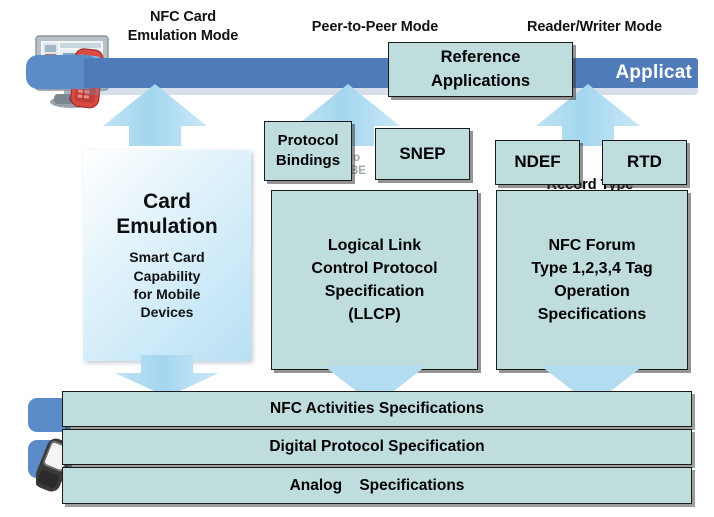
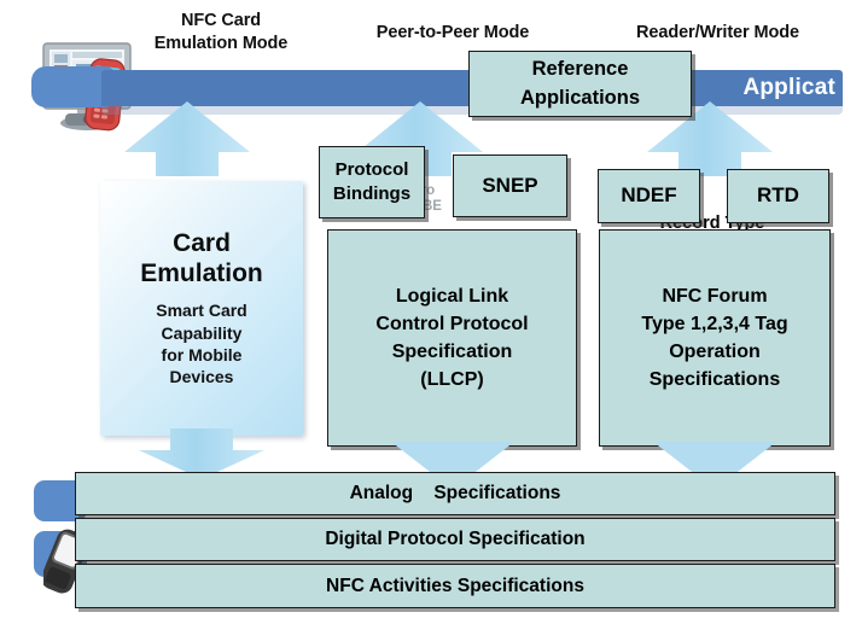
  NFC Card
  Emulation Mode
  Peer-to-Peer Mode
  Reader/Writer Mode
  Applicat
  Reference
  Applications
  Protocol
  Bindings
  SNEP
  Record Type
  NDEF
  RTD
  Card
  Emulation
  Smart Card
  Capability
  for Mobile
  Devices
  Logical Link
  Control Protocol
  Specification
  (LLCP)
  NFC Forum
  Type 1,2,3,4 Tag
  Operation
  Specifications
- NFC Activities Specifications
+ Analog Specifications
  Digital Protocol Specification
- Analog Specifications
+ NFC Activities Specifications
